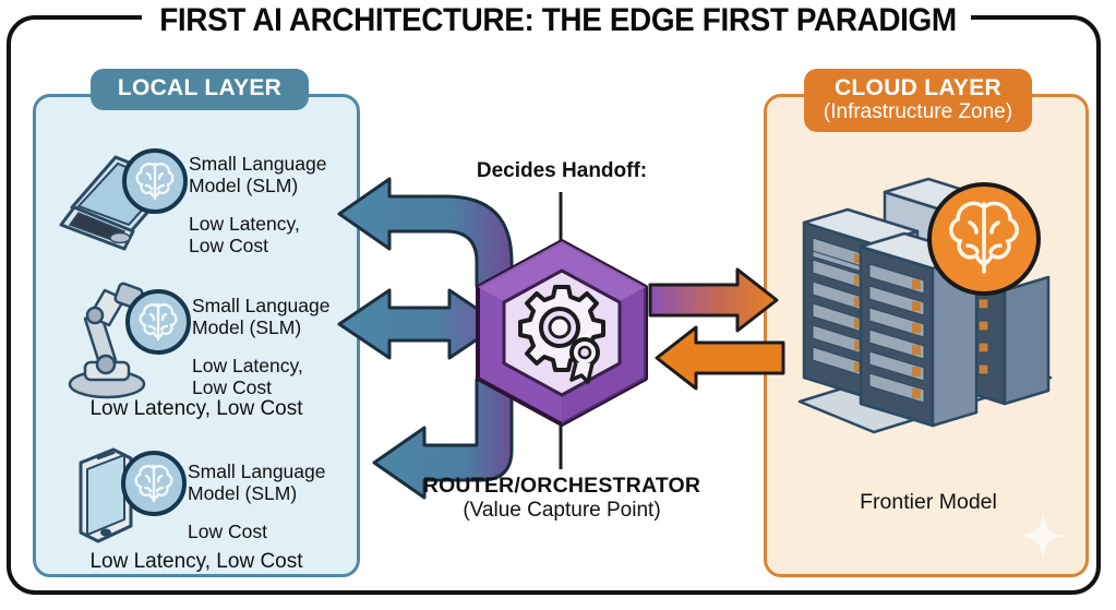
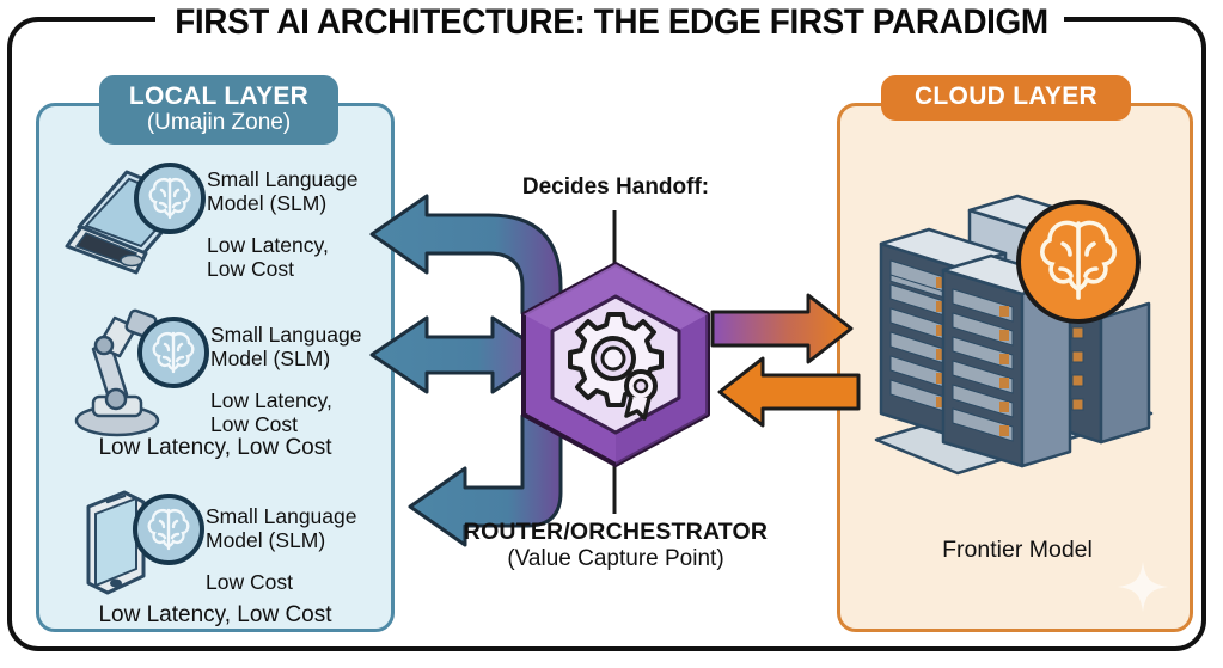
  FIRST AI ARCHITECTURE: THE EDGE FIRST PARADIGM
  LOCAL LAYER
+ (Umajin Zone)
  Small Language
  Model (SLM)
  Low Latency,
  Low Cost
  Small Language
  Model (SLM)
  Low Latency,
  Low Cost
  Low Latency, Low Cost
  Small Language
  Model (SLM)
  Low Cost
  Low Latency, Low Cost
  CLOUD LAYER
- (Infrastructure Zone)
  Frontier Model
  Decides Handoff:
  ROUTER/ORCHESTRATOR
  (Value Capture Point)
